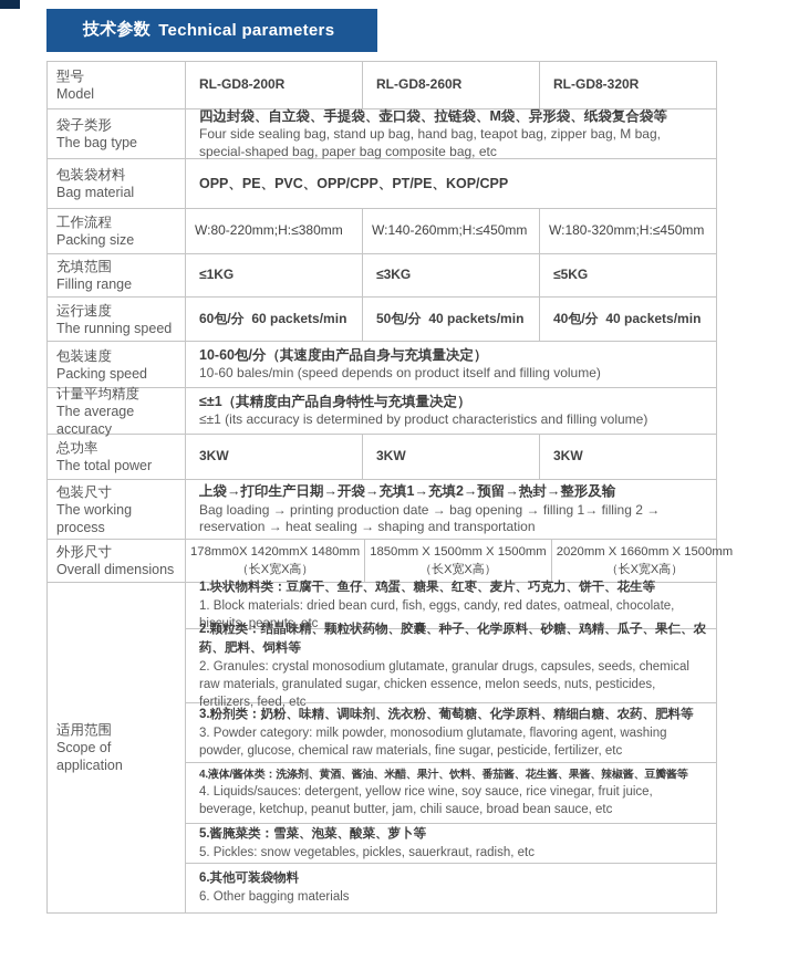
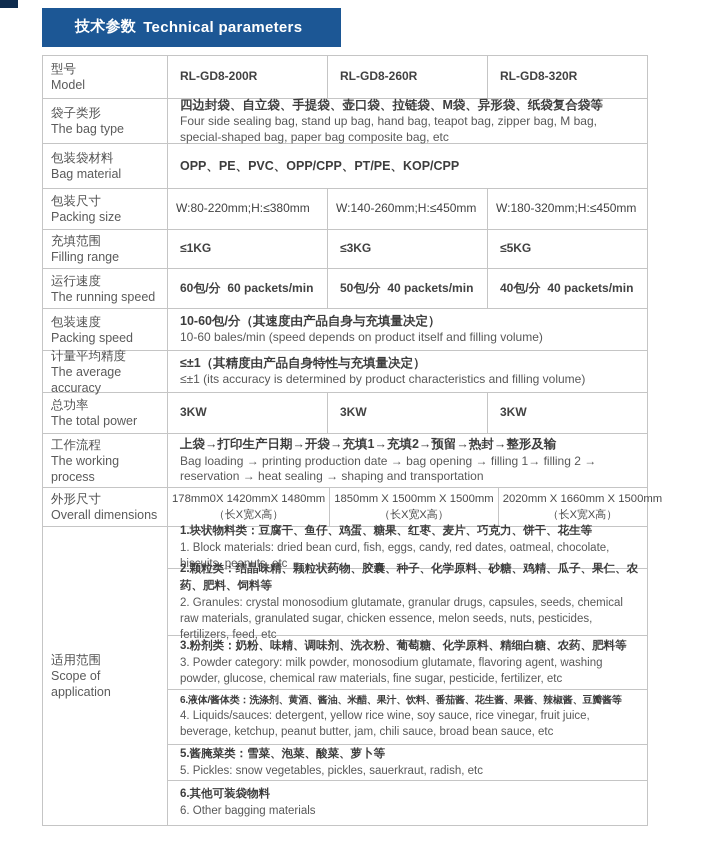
  技术参数
  Technical parameters
  型号
  Model
  RL-GD8-200R
  RL-GD8-260R
  RL-GD8-320R
  袋子类形
  The bag type
  四边封袋、自立袋、手提袋、壶口袋、拉链袋、M袋、异形袋、纸袋复合袋等
  Four side sealing bag, stand up bag, hand bag, teapot bag, zipper bag, M bag, special-shaped bag, paper bag composite bag, etc
  包装袋材料
  Bag material
  OPP、PE、PVC、OPP/CPP、PT/PE、KOP/CPP
- 工作流程
+ 包装尺寸
  Packing size
  W:80-220mm;H:≤380mm
  W:140-260mm;H:≤450mm
  W:180-320mm;H:≤450mm
  充填范围
  Filling range
  ≤1KG
  ≤3KG
  ≤5KG
  运行速度
  The running speed
  60包/分 60 packets/min
  50包/分 40 packets/min
  40包/分 40 packets/min
  包装速度
  Packing speed
  10-60包/分（其速度由产品自身与充填量决定）
  10-60 bales/min (speed depends on product itself and filling volume)
  计量平均精度
  The average accuracy
  ≤±1（其精度由产品自身特性与充填量决定）
  ≤±1 (its accuracy is determined by product characteristics and filling volume)
  总功率
  The total power
  3KW
  3KW
  3KW
- 包装尺寸
+ 工作流程
  The working process
  上袋→打印生产日期→开袋→充填1→充填2→预留→热封→整形及输
  Bag loading → printing production date → bag opening → filling 1→ filling 2 → reservation → heat sealing → shaping and transportation
  外形尺寸
  Overall dimensions
  178mm0X 1420mmX 1480mm
  （长X宽X高）
  1850mm X 1500mm X 1500mm
  （长X宽X高）
  2020mm X 1660mm X 1500mm
  （长X宽X高）
  适用范围
  Scope of application
  1.块状物料类：豆腐干、鱼仔、鸡蛋、糖果、红枣、麦片、巧克力、饼干、花生等
  1. Block materials: dried bean curd, fish, eggs, candy, red dates, oatmeal, chocolate, biscuits, peanuts, etc
  2.颗粒类：结晶味精、颗粒状药物、胶囊、种子、化学原料、砂糖、鸡精、瓜子、果仁、农药、肥料、饲料等
  2. Granules: crystal monosodium glutamate, granular drugs, capsules, seeds, chemical raw materials, granulated sugar, chicken essence, melon seeds, nuts, pesticides, fertilizers, feed, etc
  3.粉剂类：奶粉、味精、调味剂、洗衣粉、葡萄糖、化学原料、精细白糖、农药、肥料等
  3. Powder category: milk powder, monosodium glutamate, flavoring agent, washing powder, glucose, chemical raw materials, fine sugar, pesticide, fertilizer, etc
- 4.液体/酱体类：洗涤剂、黄酒、酱油、米醋、果汁、饮料、番茄酱、花生酱、果酱、辣椒酱、豆瓣酱等
+ 6.液体/酱体类：洗涤剂、黄酒、酱油、米醋、果汁、饮料、番茄酱、花生酱、果酱、辣椒酱、豆瓣酱等
  4. Liquids/sauces: detergent, yellow rice wine, soy sauce, rice vinegar, fruit juice, beverage, ketchup, peanut butter, jam, chili sauce, broad bean sauce, etc
  5.酱腌菜类：雪菜、泡菜、酸菜、萝卜等
  5. Pickles: snow vegetables, pickles, sauerkraut, radish, etc
  6.其他可装袋物料
  6. Other bagging materials
